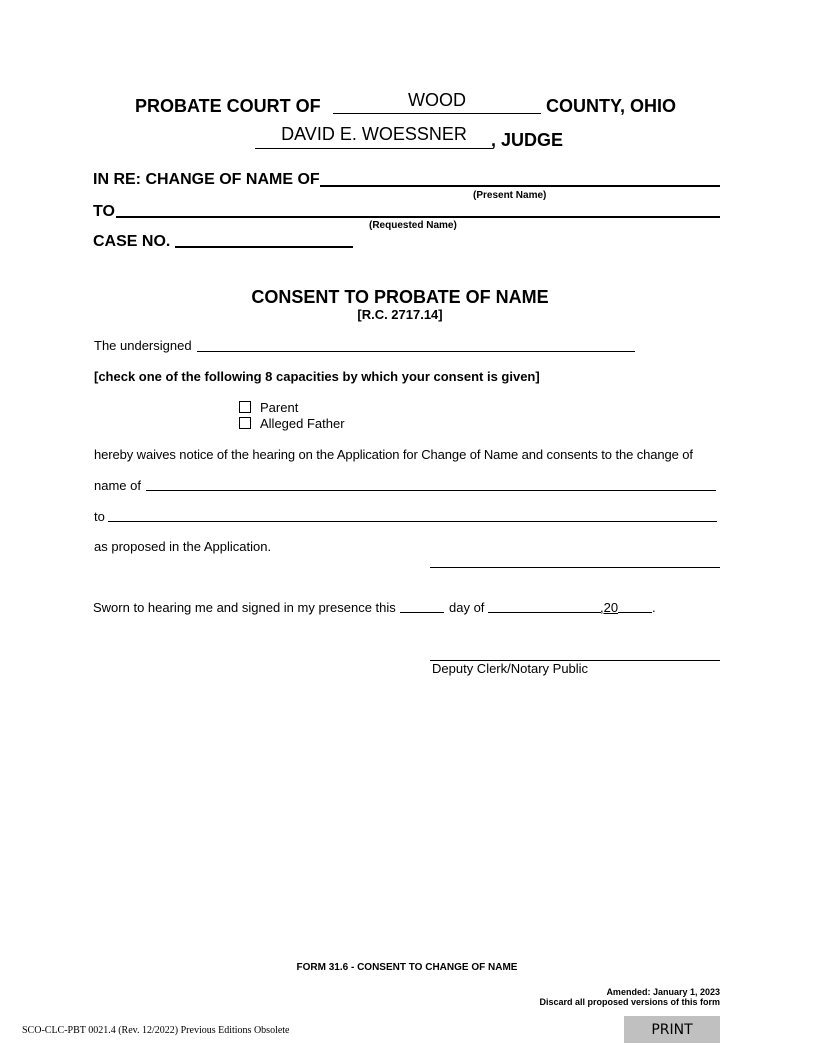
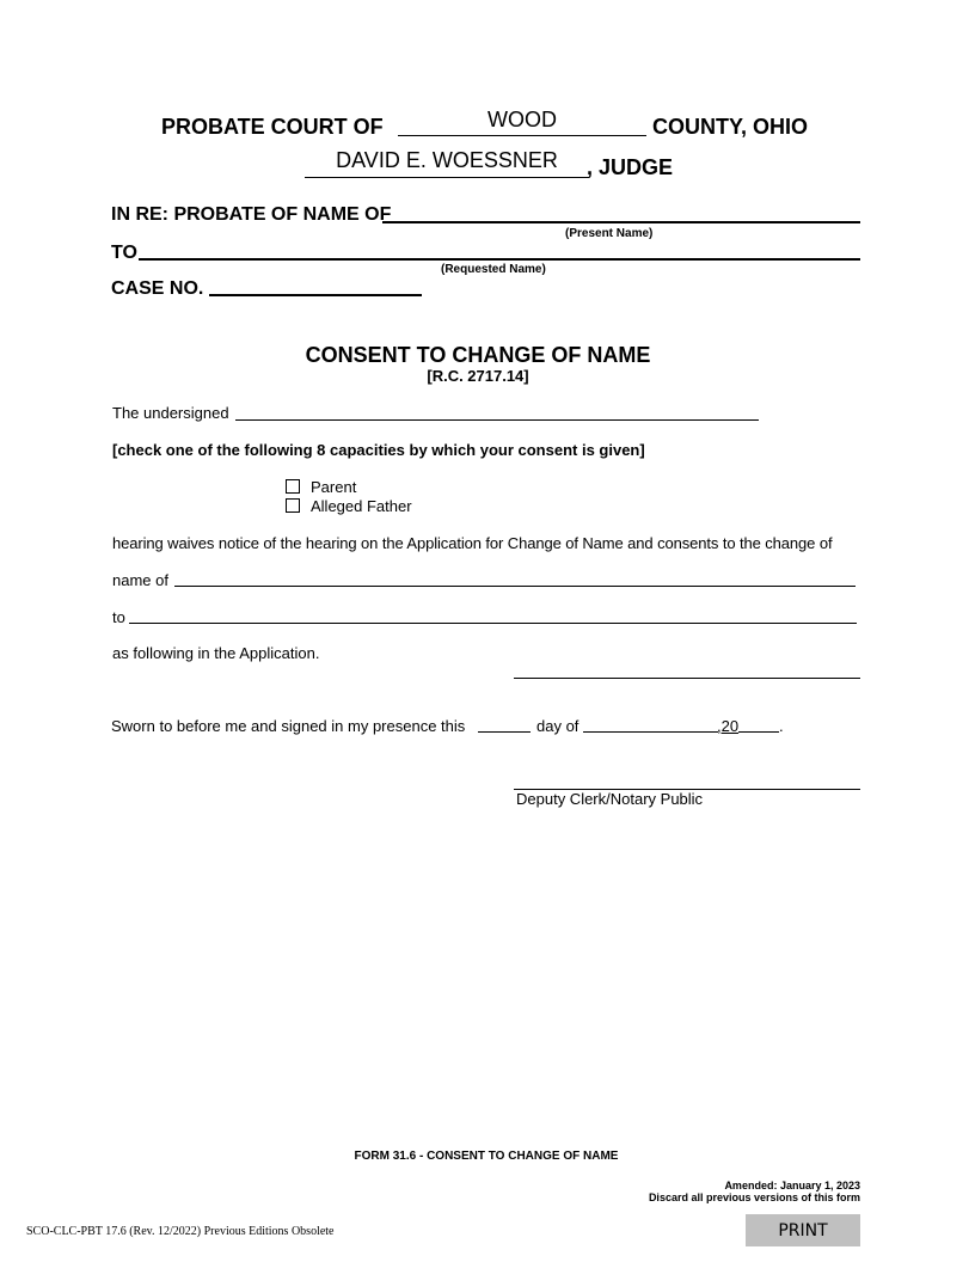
  PROBATE COURT OF
  WOOD
  COUNTY, OHIO
  DAVID E. WOESSNER
  , JUDGE
- IN RE: CHANGE OF NAME OF
+ IN RE: PROBATE OF NAME OF
  (Present Name)
  TO
  (Requested Name)
  CASE NO.
- CONSENT TO PROBATE OF NAME
+ CONSENT TO CHANGE OF NAME
  [R.C. 2717.14]
  The undersigned
  [check one of the following 8 capacities by which your consent is given]
  Parent
  Alleged Father
- hereby waives notice of the hearing on the Application for Change of Name and consents to the change of
+ hearing waives notice of the hearing on the Application for Change of Name and consents to the change of
  name of
  to
- as proposed in the Application.
+ as following in the Application.
- Sworn to hearing me and signed in my presence this
+ Sworn to before me and signed in my presence this
  day of
  ,20
  .
  Deputy Clerk/Notary Public
  FORM 31.6 - CONSENT TO CHANGE OF NAME
  Amended: January 1, 2023
- Discard all proposed versions of this form
+ Discard all previous versions of this form
- SCO-CLC-PBT 0021.4 (Rev. 12/2022) Previous Editions Obsolete
+ SCO-CLC-PBT 17.6 (Rev. 12/2022) Previous Editions Obsolete
  PRINT
